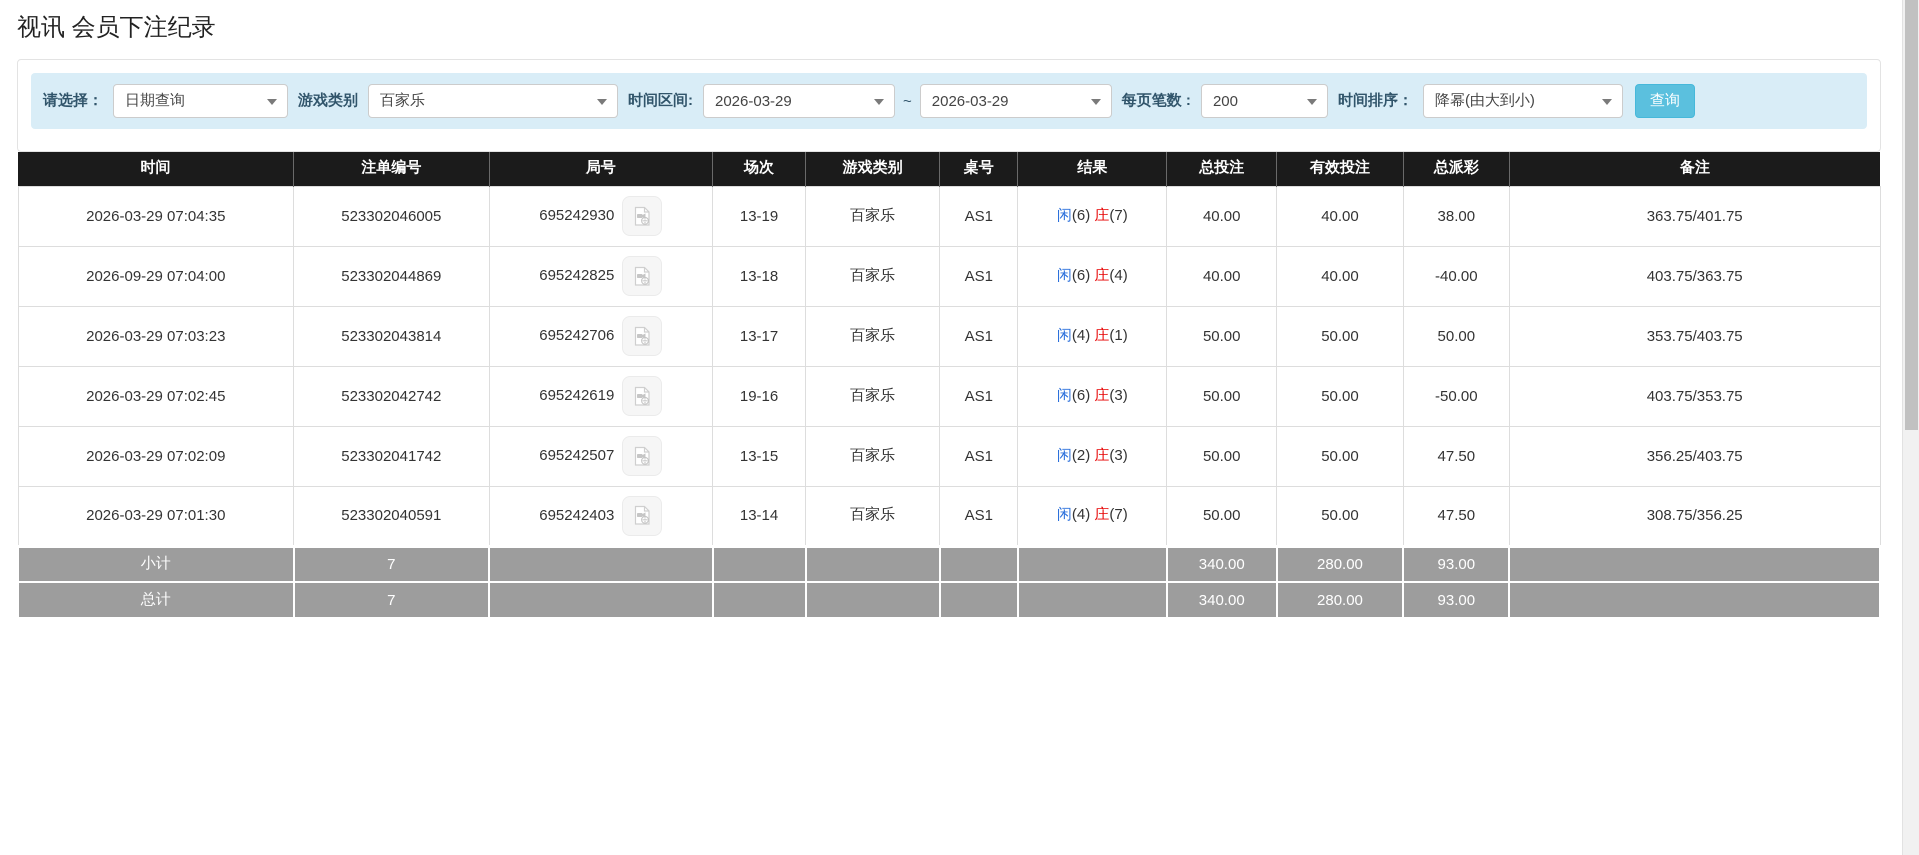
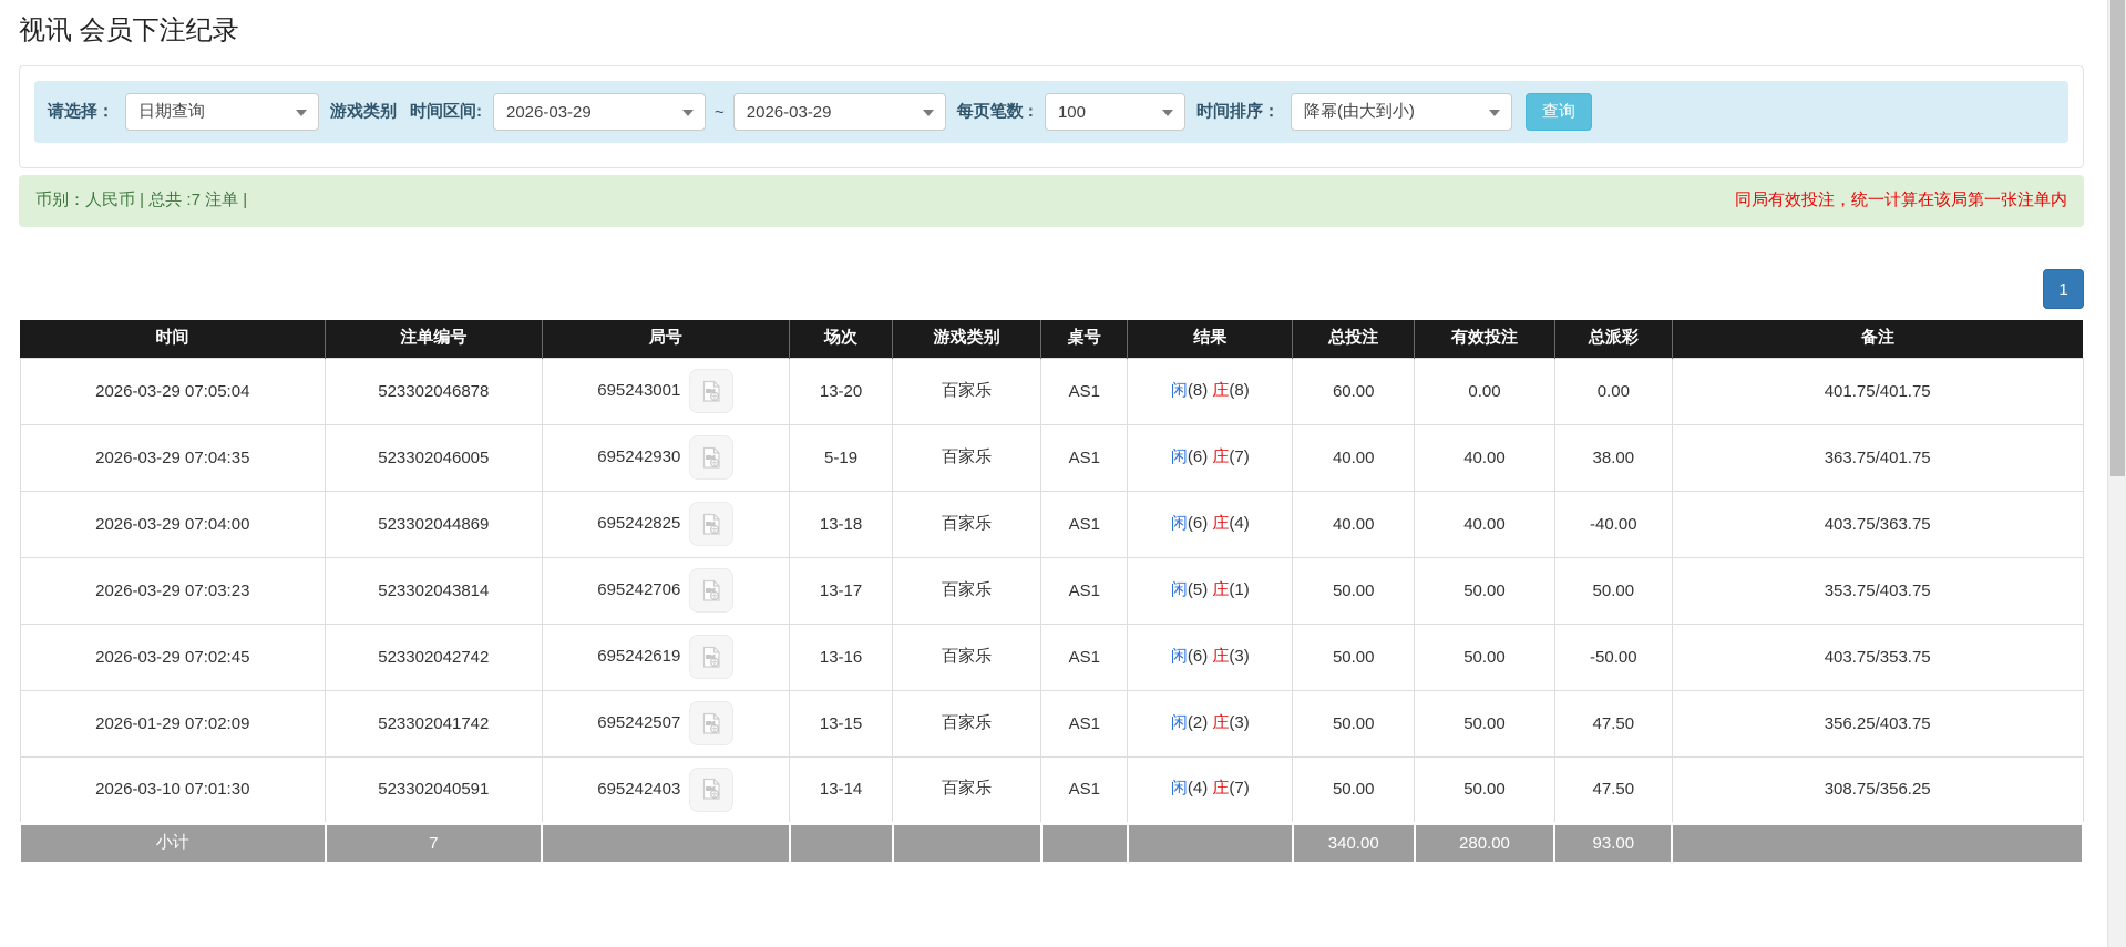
  视讯 会员下注纪录
  请选择：
  日期查询
  游戏类别
- 百家乐
  时间区间:
  2026-03-29
  ~
  2026-03-29
  每页笔数 :
- 200
+ 100
  时间排序：
  降幂(由大到小)
  查询
+ 币别：人民币 | 总共 :7 注单 |
+ 同局有效投注，统一计算在该局第一张注单内
+ 1
  时间	注单编号	局号	场次	游戏类别	桌号	结果	总投注	有效投注	总派彩	备注
+ 2026-03-29 07:05:04	523302046878	695243001	13-20	百家乐	AS1	闲(8) 庄(8)	60.00	0.00	0.00	401.75/401.75
- 2026-03-29 07:04:35	523302046005	695242930	13-19	百家乐	AS1	闲(6) 庄(7)	40.00	40.00	38.00	363.75/401.75
+ 2026-03-29 07:04:35	523302046005	695242930	5-19	百家乐	AS1	闲(6) 庄(7)	40.00	40.00	38.00	363.75/401.75
- 2026-09-29 07:04:00	523302044869	695242825	13-18	百家乐	AS1	闲(6) 庄(4)	40.00	40.00	-40.00	403.75/363.75
+ 2026-03-29 07:04:00	523302044869	695242825	13-18	百家乐	AS1	闲(6) 庄(4)	40.00	40.00	-40.00	403.75/363.75
- 2026-03-29 07:03:23	523302043814	695242706	13-17	百家乐	AS1	闲(4) 庄(1)	50.00	50.00	50.00	353.75/403.75
+ 2026-03-29 07:03:23	523302043814	695242706	13-17	百家乐	AS1	闲(5) 庄(1)	50.00	50.00	50.00	353.75/403.75
- 2026-03-29 07:02:45	523302042742	695242619	19-16	百家乐	AS1	闲(6) 庄(3)	50.00	50.00	-50.00	403.75/353.75
+ 2026-03-29 07:02:45	523302042742	695242619	13-16	百家乐	AS1	闲(6) 庄(3)	50.00	50.00	-50.00	403.75/353.75
- 2026-03-29 07:02:09	523302041742	695242507	13-15	百家乐	AS1	闲(2) 庄(3)	50.00	50.00	47.50	356.25/403.75
+ 2026-01-29 07:02:09	523302041742	695242507	13-15	百家乐	AS1	闲(2) 庄(3)	50.00	50.00	47.50	356.25/403.75
- 2026-03-29 07:01:30	523302040591	695242403	13-14	百家乐	AS1	闲(4) 庄(7)	50.00	50.00	47.50	308.75/356.25
+ 2026-03-10 07:01:30	523302040591	695242403	13-14	百家乐	AS1	闲(4) 庄(7)	50.00	50.00	47.50	308.75/356.25
  小计	7						340.00	280.00	93.00
- 总计	7						340.00	280.00	93.00
